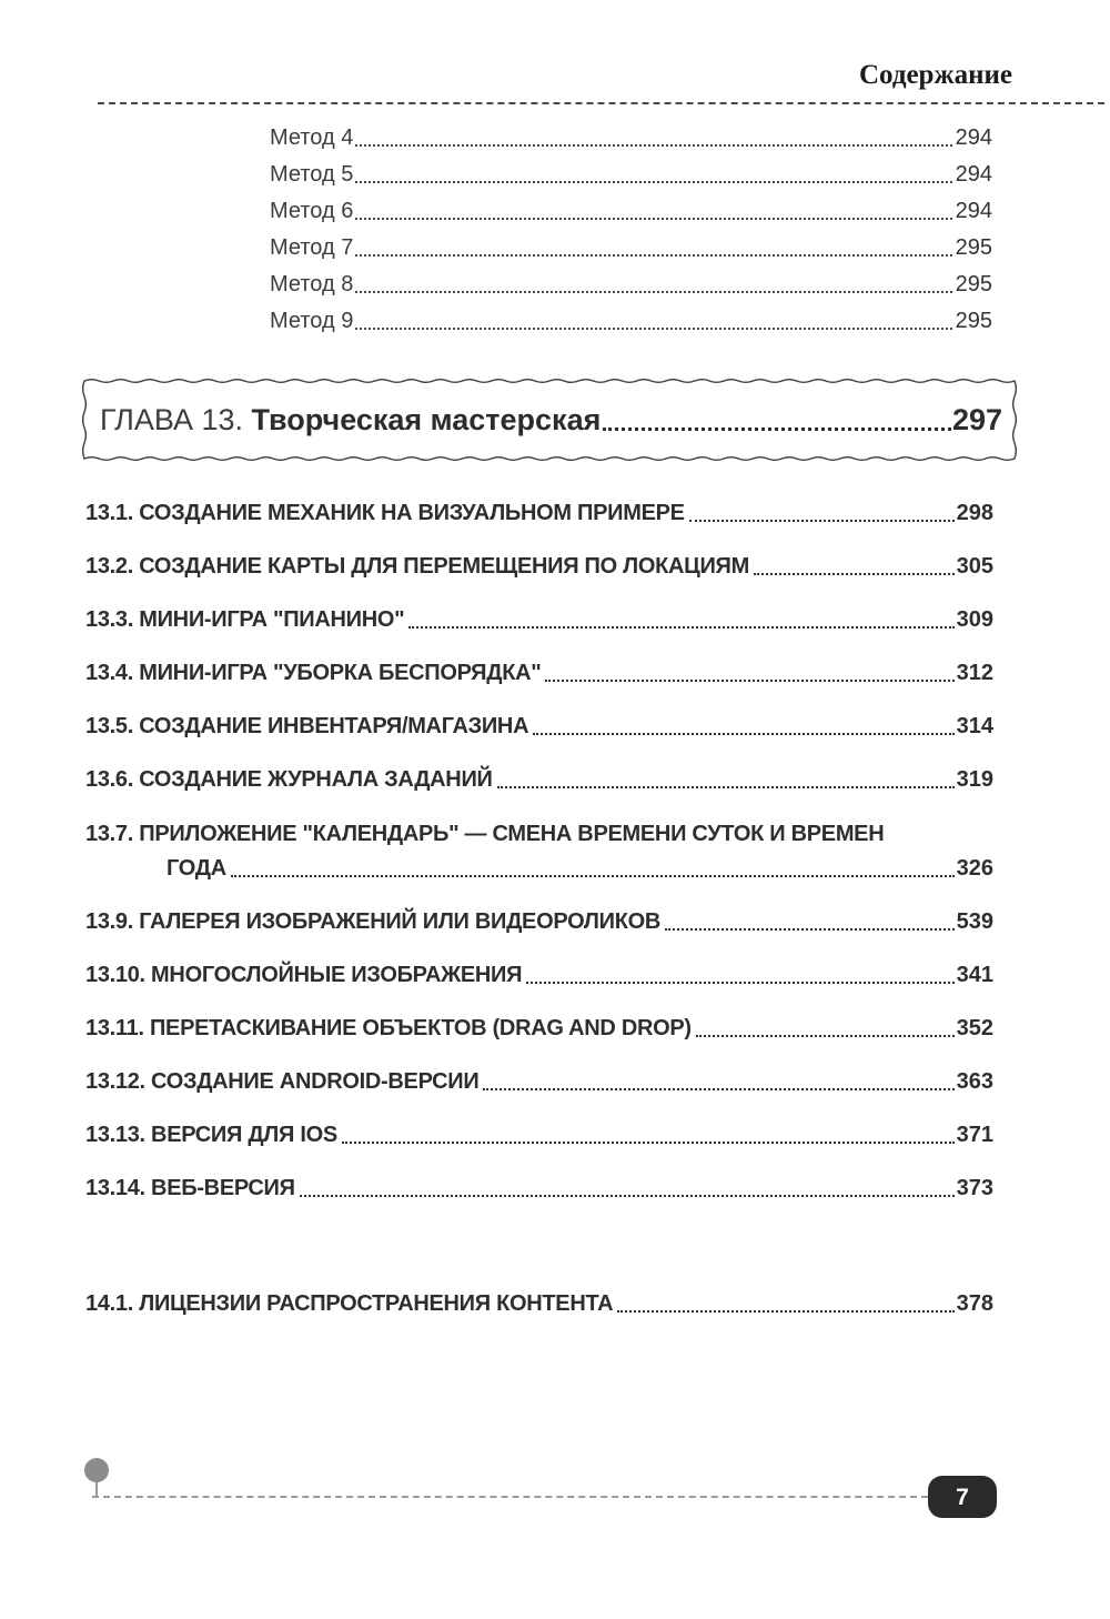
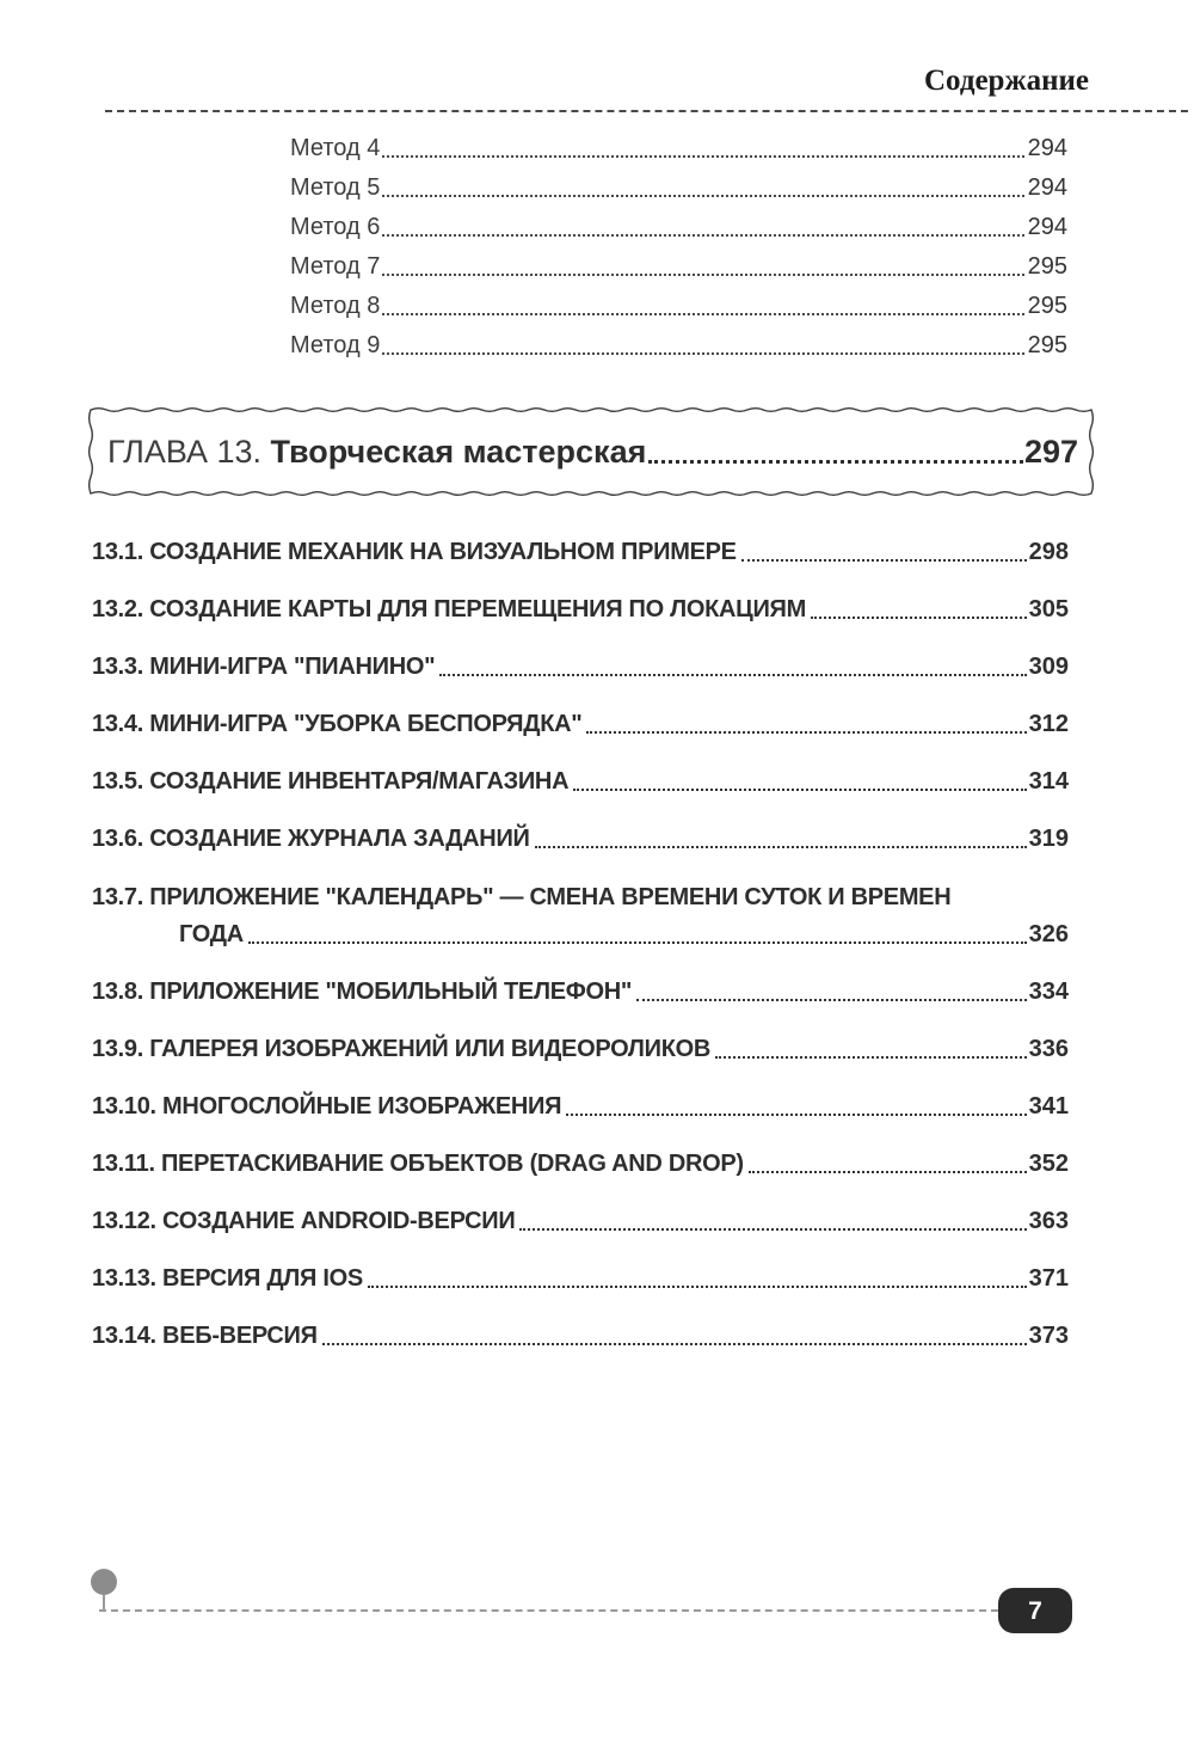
  Содержание
  Метод 4
  294
  Метод 5
  294
  Метод 6
  294
  Метод 7
  295
  Метод 8
  295
  Метод 9
  295
  ГЛАВА 13.
  Творческая мастерская
  297
  13.1. СОЗДАНИЕ МЕХАНИК НА ВИЗУАЛЬНОМ ПРИМЕРЕ
  298
  13.2. СОЗДАНИЕ КАРТЫ ДЛЯ ПЕРЕМЕЩЕНИЯ ПО ЛОКАЦИЯМ
  305
  13.3. МИНИ-ИГРА "ПИАНИНО"
  309
  13.4. МИНИ-ИГРА "УБОРКА БЕСПОРЯДКА"
  312
  13.5. СОЗДАНИЕ ИНВЕНТАРЯ/МАГАЗИНА
  314
  13.6. СОЗДАНИЕ ЖУРНАЛА ЗАДАНИЙ
  319
  13.7. ПРИЛОЖЕНИЕ "КАЛЕНДАРЬ" — СМЕНА ВРЕМЕНИ СУТОК И ВРЕМЕН
  ГОДА
  326
+ 13.8. ПРИЛОЖЕНИЕ "МОБИЛЬНЫЙ ТЕЛЕФОН"
+ 334
  13.9. ГАЛЕРЕЯ ИЗОБРАЖЕНИЙ ИЛИ ВИДЕОРОЛИКОВ
- 539
+ 336
  13.10. МНОГОСЛОЙНЫЕ ИЗОБРАЖЕНИЯ
  341
  13.11. ПЕРЕТАСКИВАНИЕ ОБЪЕКТОВ (DRAG AND DROP)
  352
  13.12. СОЗДАНИЕ ANDROID-ВЕРСИИ
  363
  13.13. ВЕРСИЯ ДЛЯ IOS
  371
  13.14. ВЕБ-ВЕРСИЯ
  373
- 14.1. ЛИЦЕНЗИИ РАСПРОСТРАНЕНИЯ КОНТЕНТА
- 378
  7
